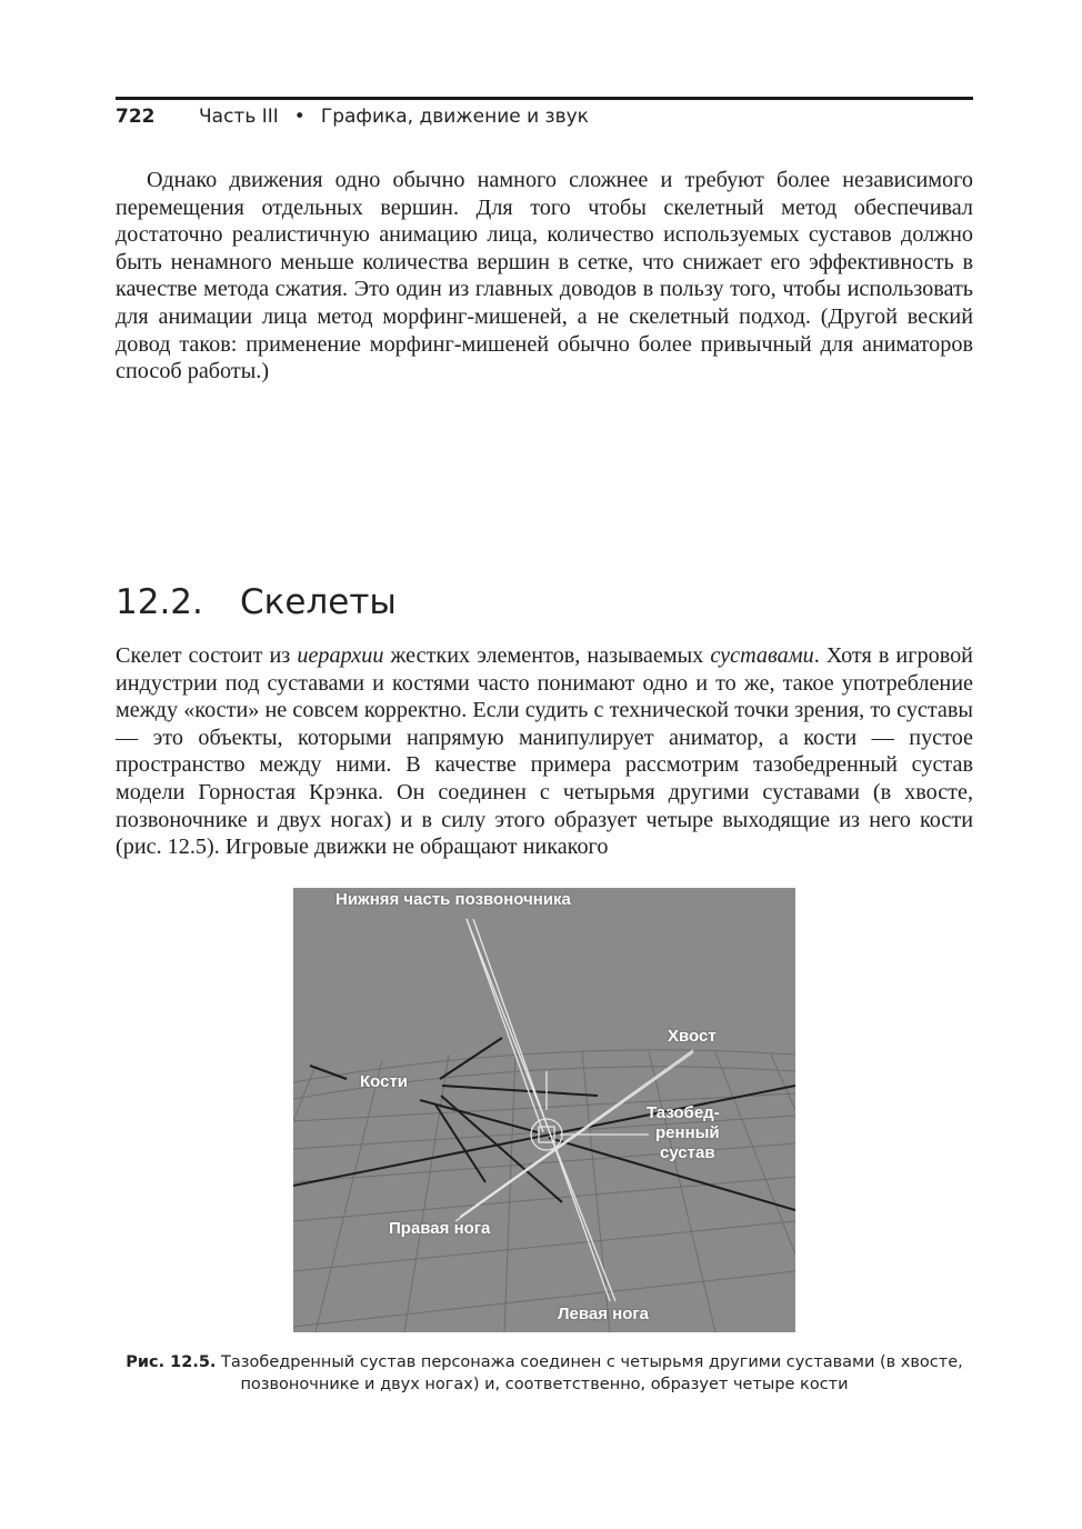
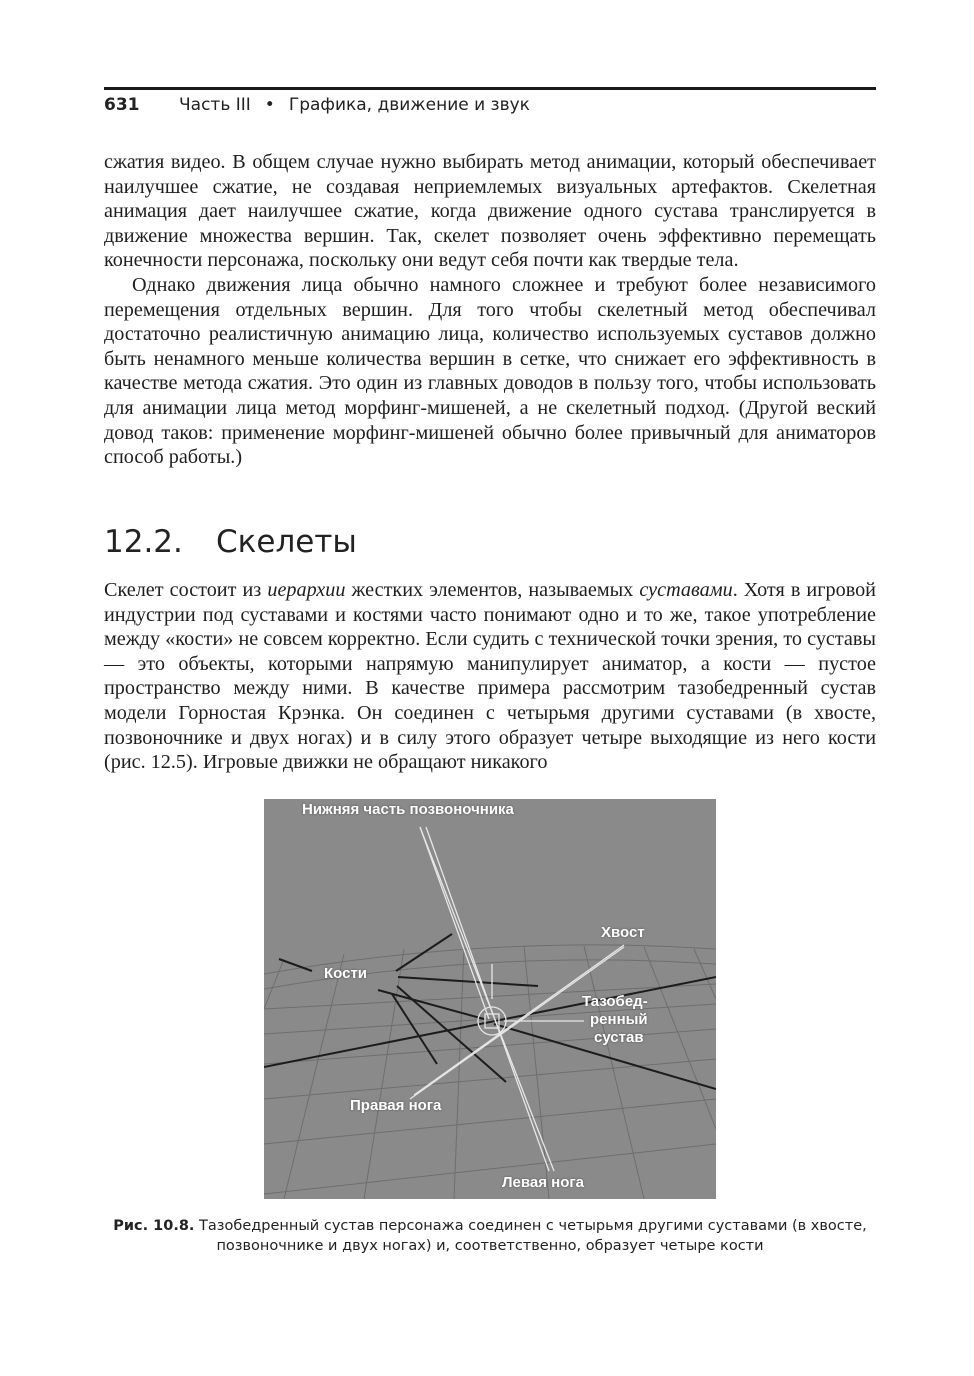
- 722
+ 631
  Часть III
  •
  Графика, движение и звук
+ сжатия видео. В общем случае нужно выбирать метод анимации, который обеспечивает наилучшее сжатие, не создавая неприемлемых визуальных артефактов. Скелетная анимация дает наилучшее сжатие, когда движение одного сустава транслируется в движение множества вершин. Так, скелет позволяет очень эффективно перемещать конечности персонажа, поскольку они ведут себя почти как твердые тела.
- Однако движения одно обычно намного сложнее и требуют более независимого перемещения отдельных вершин. Для того чтобы скелетный метод обеспечивал достаточно реалистичную анимацию лица, количество используемых суставов должно быть ненамного меньше количества вершин в сетке, что снижает его эффективность в качестве метода сжатия. Это один из главных доводов в пользу того, чтобы использовать для анимации лица метод морфинг-мишеней, а не скелетный подход. (Другой веский довод таков: применение морфинг-мишеней обычно более привычный для аниматоров способ работы.)
+ Однако движения лица обычно намного сложнее и требуют более независимого перемещения отдельных вершин. Для того чтобы скелетный метод обеспечивал достаточно реалистичную анимацию лица, количество используемых суставов должно быть ненамного меньше количества вершин в сетке, что снижает его эффективность в качестве метода сжатия. Это один из главных доводов в пользу того, чтобы использовать для анимации лица метод морфинг-мишеней, а не скелетный подход. (Другой веский довод таков: применение морфинг-мишеней обычно более привычный для аниматоров способ работы.)
  12.2.
  Скелеты
  Скелет состоит из иерархии жестких элементов, называемых суставами. Хотя в игровой индустрии под суставами и костями часто понимают одно и то же, такое употребление между «кости» не совсем корректно. Если судить с технической точки зрения, то суставы — это объекты, которыми напрямую манипулирует аниматор, а кости — пустое пространство между ними. В качестве примера рассмотрим тазобедренный сустав модели Горностая Крэнка. Он соединен с четырьмя другими суставами (в хвосте, позвоночнике и двух ногах) и в силу этого образует четыре выходящие из него кости (рис. 12.5). Игровые движки не обращают никакого
  Нижняя часть позвоночника
  Хвост
  Кости
  Тазобед-
  ренный
  сустав
  Правая нога
  Левая нога
- Рис. 12.5. Тазобедренный сустав персонажа соединен с четырьмя другими суставами (в хвосте, позвоночнике и двух ногах) и, соответственно, образует четыре кости
+ Рис. 10.8. Тазобедренный сустав персонажа соединен с четырьмя другими суставами (в хвосте, позвоночнике и двух ногах) и, соответственно, образует четыре кости
